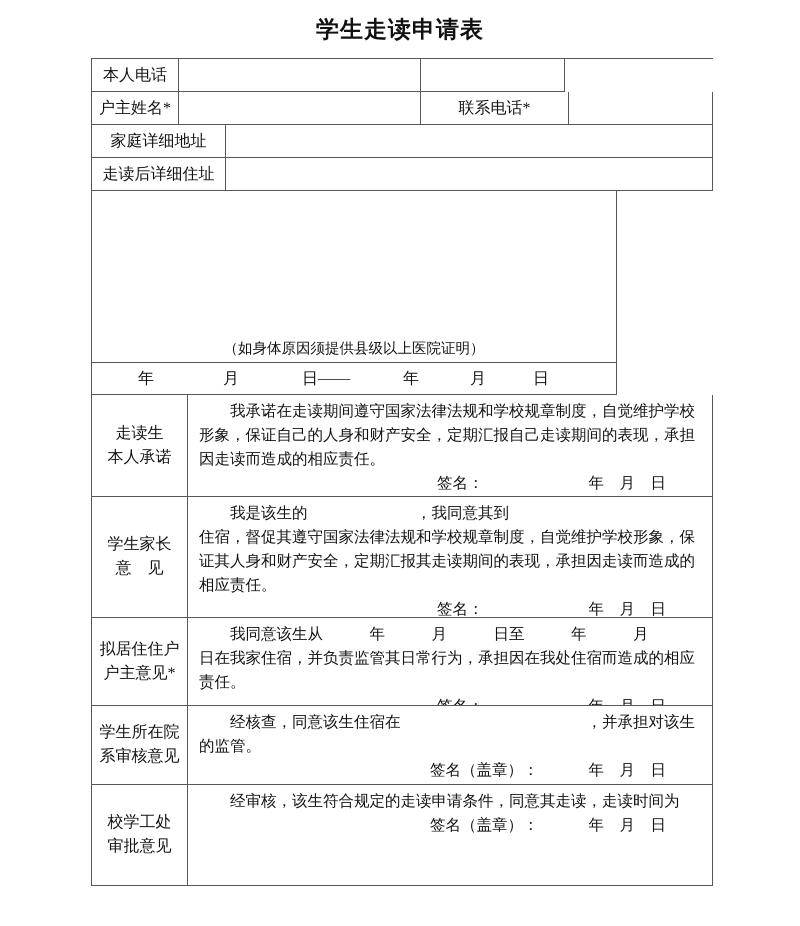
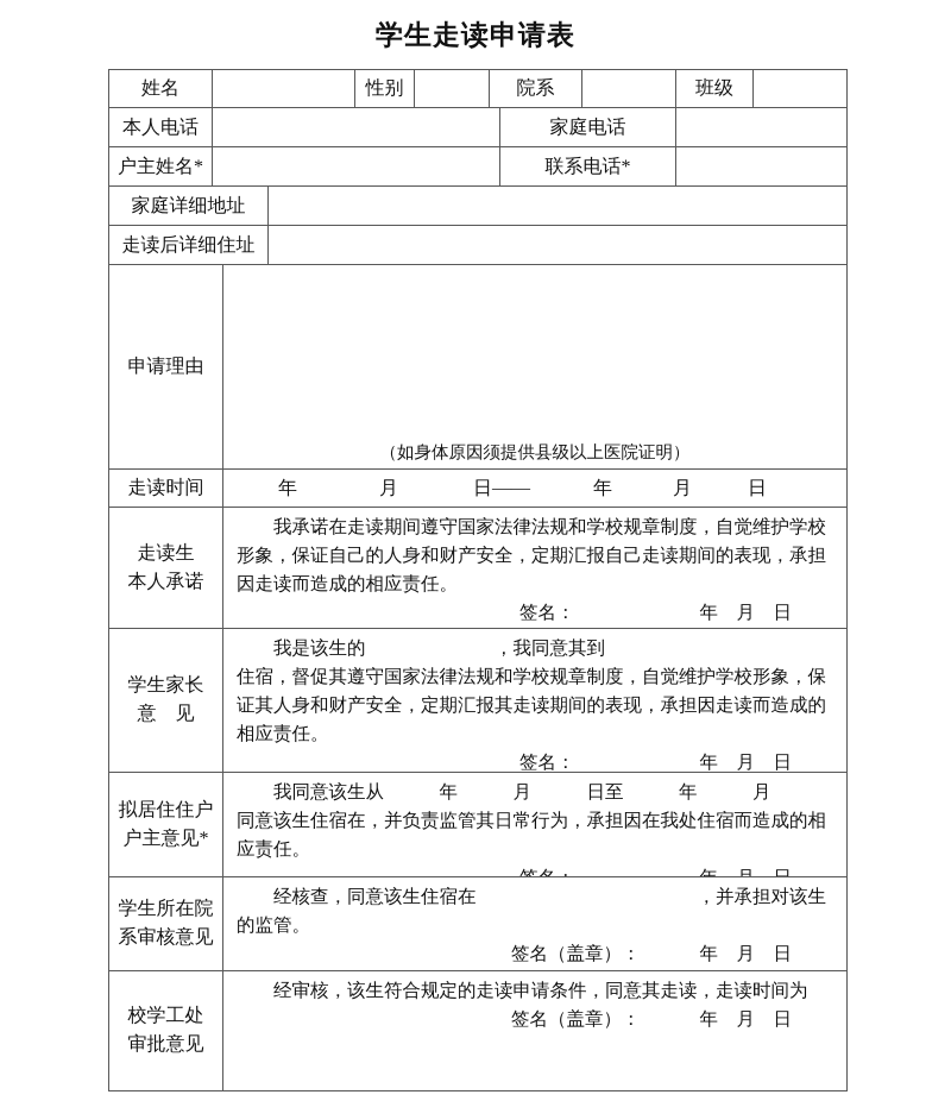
  学生走读申请表
+ 姓名
+ 性别
+ 院系
+ 班级
  本人电话
+ 家庭电话
  户主姓名*
  联系电话*
  家庭详细地址
  走读后详细住址
+ 申请理由
  （如身体原因须提供县级以上医院证明）
+ 走读时间
  年
  月
  日——
  年
  月
  日
  走读生
  本人承诺
  我承诺在走读期间遵守国家法律法规和学校规章制度，自觉维护学校形象，保证自己的人身和财产安全，定期汇报自己走读期间的表现，承担因走读而造成的相应责任。
  签名：
  年 月 日
  学生家长
  意 见
  我是该生的 ，我同意其到
  住宿，督促其遵守国家法律法规和学校规章制度，自觉维护学校形象，保证其人身和财产安全，定期汇报其走读期间的表现，承担因走读而造成的相应责任。
  签名：
  年 月 日
  拟居住住户
  户主意见*
- 我同意该生从 年 月 日至 年 月 日在我家住宿，并负责监管其日常行为，承担因在我处住宿而造成的相应责任。
+ 我同意该生从 年 月 日至 年 月 同意该生住宿在，并负责监管其日常行为，承担因在我处住宿而造成的相应责任。
  学生所在院
  系审核意见
  经核查，同意该生住宿在 ，并承担对该生的监管。
  签名（盖章）：
  年 月 日
  校学工处
  审批意见
  经审核，该生符合规定的走读申请条件，同意其走读，走读时间为
  签名（盖章）：
  年 月 日
